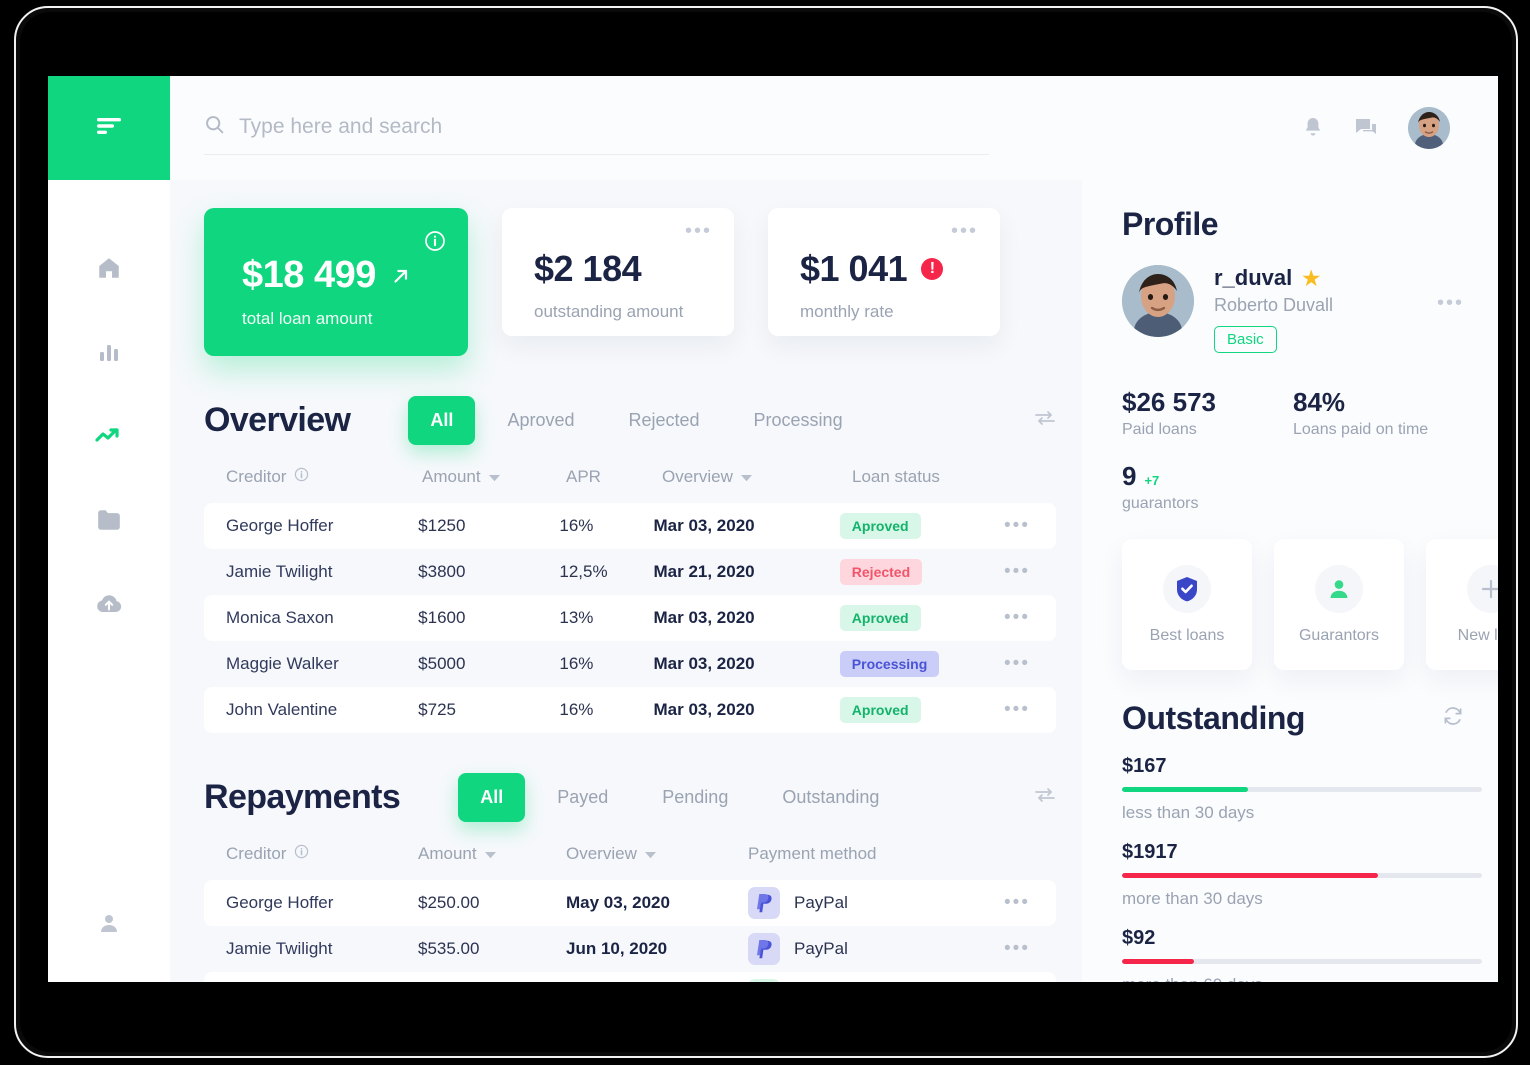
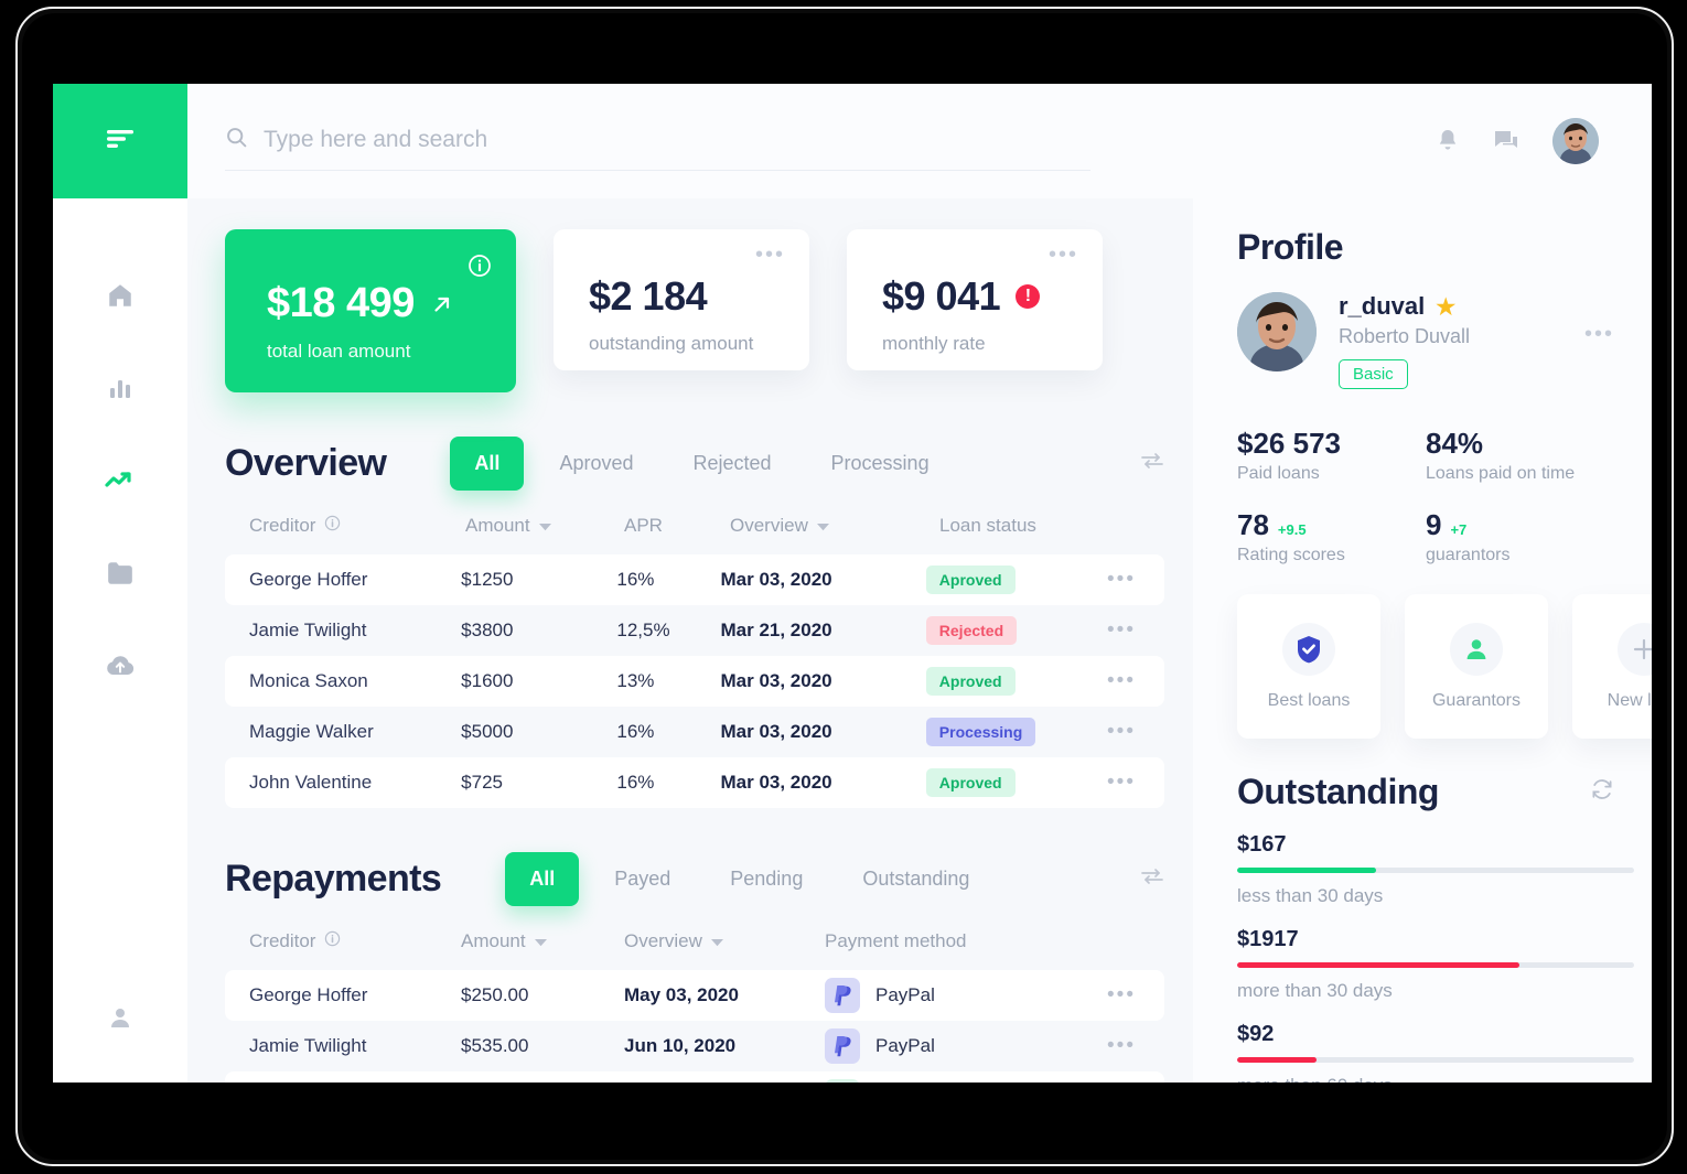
  Type here and search
  $18 499
  total loan amount
  •••
  $2 184
  outstanding amount
  •••
- $1 041
+ $9 041
  !
  monthly rate
  Overview
  All
  Aproved
  Rejected
  Processing
  Creditor
  Amount
  APR
  Overview
  Loan status
  George Hoffer
  $1250
  16%
  Mar 03, 2020
  Aproved
  •••
  Jamie Twilight
  $3800
  12,5%
  Mar 21, 2020
  Rejected
  •••
  Monica Saxon
  $1600
  13%
  Mar 03, 2020
  Aproved
  •••
  Maggie Walker
  $5000
  16%
  Mar 03, 2020
  Processing
  •••
  John Valentine
  $725
  16%
  Mar 03, 2020
  Aproved
  •••
  Repayments
  All
  Payed
  Pending
  Outstanding
  Creditor
  Amount
  Overview
  Payment method
  George Hoffer
  $250.00
  May 03, 2020
  PayPal
  •••
  Jamie Twilight
  $535.00
  Jun 10, 2020
  PayPal
  •••
  Profile
  r_duval
  ★
  Roberto Duvall
  Basic
  •••
  $26 573
  Paid loans
  84%
  Loans paid on time
+ 78
+ +9.5
+ Rating scores
  9
  +7
  guarantors
  Best loans
  Guarantors
  Outstanding
  $167
  less than 30 days
  $1917
  more than 30 days
  $92
